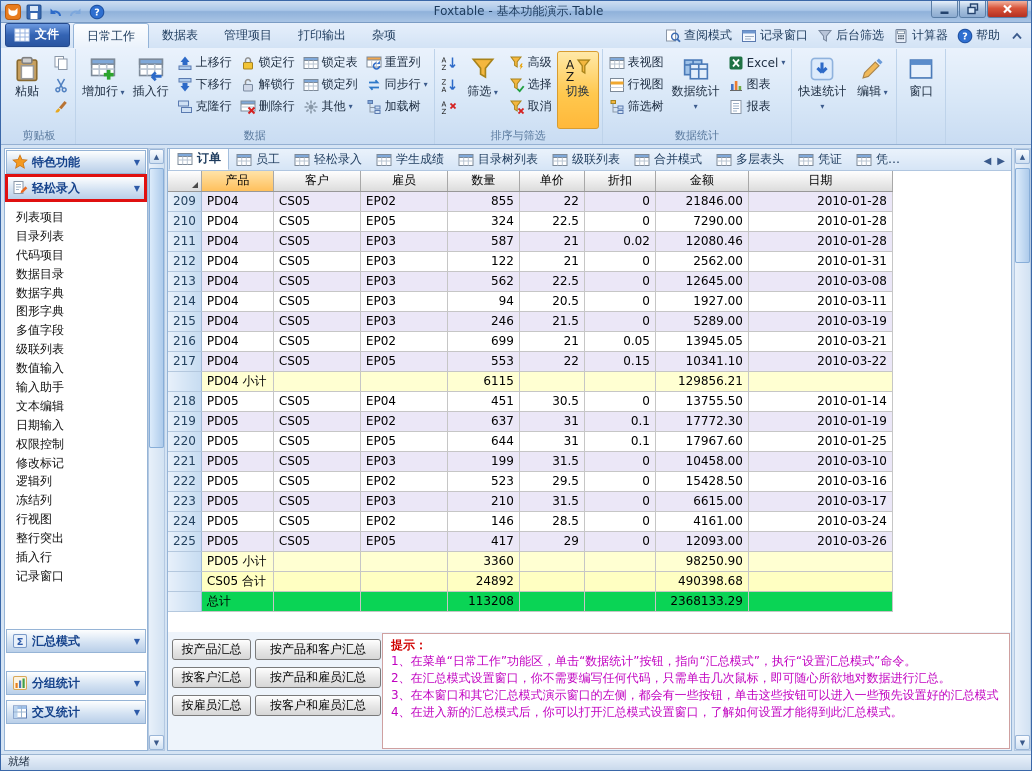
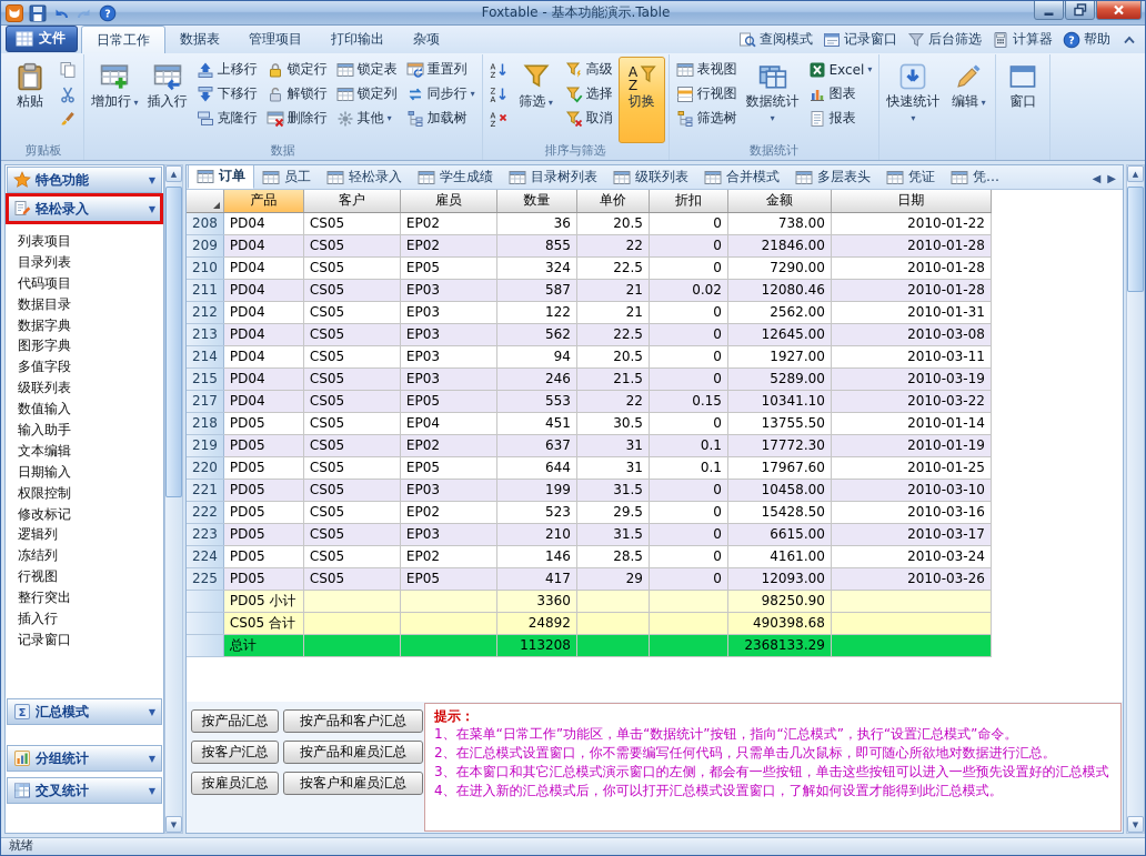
  ?
  Foxtable - 基本功能演示.Table
  文件
  日常工作
  数据表
  管理项目
  打印输出
  杂项
  查阅模式
  记录窗口
  后台筛选
  计算器
  ?
  帮助
  粘贴
  剪贴板
  增加行 ▾
  插入行
  上移行
  下移行
  克隆行
  锁定行
  解锁行
  删除行
  锁定表
  锁定列
  其他
  ▾
  重置列
  同步行
  ▾
  加载树
  数据
  A
  Z
  Z
  A
  A
  Z
  筛选 ▾
  高级
  选择
  取消
  A
  Z
  切换
  排序与筛选
  表视图
  行视图
  筛选树
  数据统计 ▾
  Excel
  ▾
  图表
  报表
  数据统计
  快速统计 ▾
  编辑 ▾
  窗口
  特色功能
  ▼
  轻松录入
  ▼
  列表项目
  目录列表
  代码项目
  数据目录
  数据字典
  图形字典
  多值字段
  级联列表
  数值输入
  输入助手
  文本编辑
  日期输入
  权限控制
  修改标记
  逻辑列
  冻结列
  行视图
  整行突出
  插入行
  记录窗口
  Σ
  汇总模式
  ▼
  分组统计
  ▼
  交叉统计
  ▼
  ▲
  ▼
  订单
  员工
  轻松录入
  学生成绩
  目录树列表
  级联列表
  合并模式
  多层表头
  凭证
  凭…
  ◀
  ▶
  	产品	客户	雇员	数量	单价	折扣	金额	日期
+ 208	PD04	CS05	EP02	36	20.5	0	738.00	2010-01-22
  209	PD04	CS05	EP02	855	22	0	21846.00	2010-01-28
  210	PD04	CS05	EP05	324	22.5	0	7290.00	2010-01-28
  211	PD04	CS05	EP03	587	21	0.02	12080.46	2010-01-28
  212	PD04	CS05	EP03	122	21	0	2562.00	2010-01-31
  213	PD04	CS05	EP03	562	22.5	0	12645.00	2010-03-08
  214	PD04	CS05	EP03	94	20.5	0	1927.00	2010-03-11
  215	PD04	CS05	EP03	246	21.5	0	5289.00	2010-03-19
- 216	PD04	CS05	EP02	699	21	0.05	13945.05	2010-03-21
  217	PD04	CS05	EP05	553	22	0.15	10341.10	2010-03-22
- 	PD04 小计			6115			129856.21
  218	PD05	CS05	EP04	451	30.5	0	13755.50	2010-01-14
  219	PD05	CS05	EP02	637	31	0.1	17772.30	2010-01-19
  220	PD05	CS05	EP05	644	31	0.1	17967.60	2010-01-25
  221	PD05	CS05	EP03	199	31.5	0	10458.00	2010-03-10
  222	PD05	CS05	EP02	523	29.5	0	15428.50	2010-03-16
  223	PD05	CS05	EP03	210	31.5	0	6615.00	2010-03-17
  224	PD05	CS05	EP02	146	28.5	0	4161.00	2010-03-24
  225	PD05	CS05	EP05	417	29	0	12093.00	2010-03-26
  	PD05 小计			3360			98250.90
  	CS05 合计			24892			490398.68
  	总计			113208			2368133.29
  按产品汇总
  按产品和客户汇总
  按客户汇总
  按产品和雇员汇总
  按雇员汇总
  按客户和雇员汇总
  提示：
  1、在菜单“日常工作”功能区，单击“数据统计”按钮，指向“汇总模式”，执行“设置汇总模式”命令。
  2、在汇总模式设置窗口，你不需要编写任何代码，只需单击几次鼠标，即可随心所欲地对数据进行汇总。
  3、在本窗口和其它汇总模式演示窗口的左侧，都会有一些按钮，单击这些按钮可以进入一些预先设置好的汇总模式
  4、在进入新的汇总模式后，你可以打开汇总模式设置窗口，了解如何设置才能得到此汇总模式。
  ▲
  ▼
  就绪
